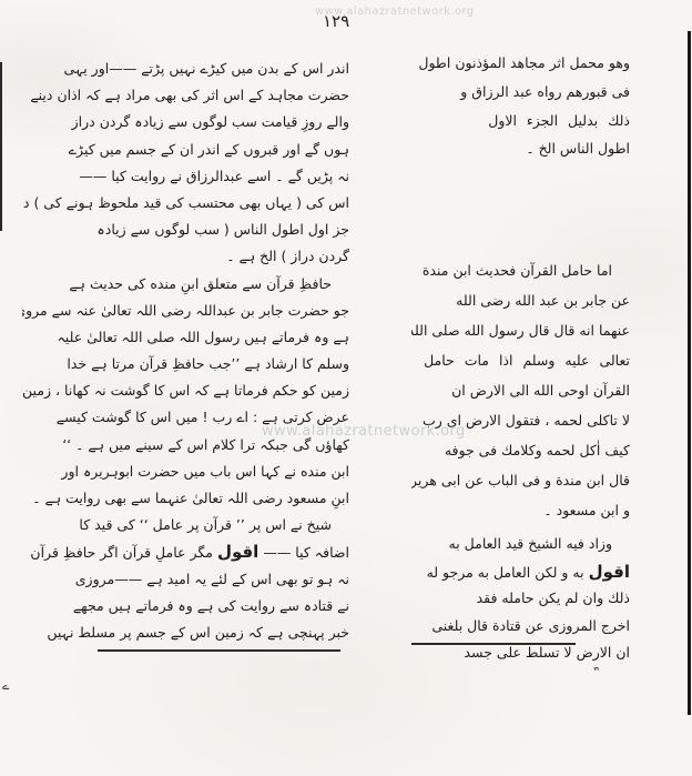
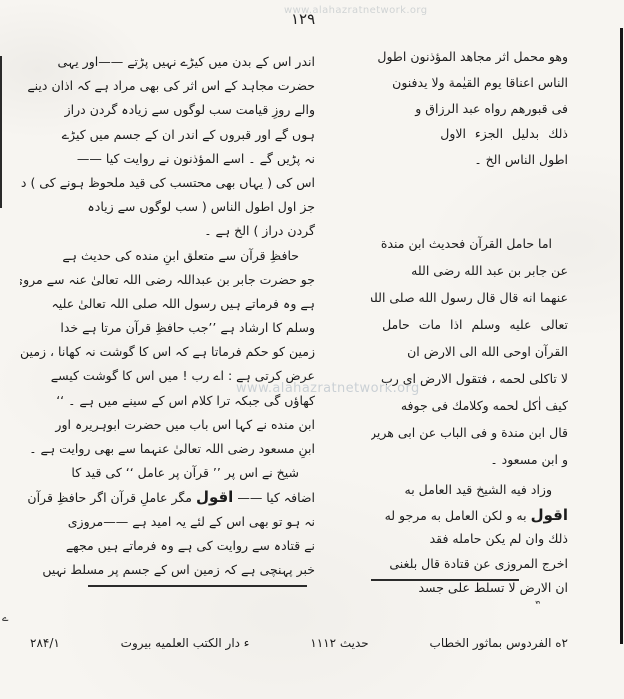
  www.alahazratnetwork.org
  ۱۲۹
  اندر اس کے بدن میں کیڑے نہیں پڑتے ——اور یہی
  حضرت مجاہد کے اس اثر کی بھی مراد ہے کہ اذان دینے
  والے روزِ قیامت سب لوگوں سے زیادہ گردن دراز
  ہوں گے اور قبروں کے اندر ان کے جسم میں کیڑے
- نہ پڑیں گے ۔ اسے عبدالرزاق نے روایت کیا ——
+ نہ پڑیں گے ۔ اسے المؤذنون نے روایت کیا ——
  اس کی ( یہاں بھی محتسب کی قید ملحوظ ہونے کی ) د
  جز اول اطول الناس ( سب لوگوں سے زیادہ
  گردن دراز ) الخ ہے ۔
  حافظِ قرآن سے متعلق ابنِ منده کی حدیث ہے
  جو حضرت جابر بن عبداللہ رضی اللہ تعالیٰ عنہ سے مرو
  ہے وہ فرماتے ہیں رسول اللہ صلی اللہ تعالیٰ علیہ
  وسلم کا ارشاد ہے ’’جب حافظِ قرآن مرتا ہے خدا
  زمین کو حکم فرماتا ہے کہ اس کا گوشت نہ کھانا ، زمین
  عرض کرتی ہے : اے رب ! میں اس کا گوشت کیسے
  کھاؤں گی جبکہ ترا کلام اس کے سینے میں ہے ۔ ‘‘
  ابن منده نے کہا اس باب میں حضرت ابوہریرہ اور
  ابنِ مسعود رضی اللہ تعالیٰ عنہما سے بھی روایت ہے ۔
  شیخ نے اس پر ’’ قرآن پر عامل ‘‘ کی قید کا
  اضافہ کیا —— اقول مگر عاملِ قرآن اگر حافظِ قرآن
  نہ ہو تو بھی اس کے لئے یہ امید ہے ——مروزی
  نے قتادہ سے روایت کی ہے وہ فرماتے ہیں مجھے
  خبر پہنچی ہے کہ زمین اس کے جسم پر مسلط نہیں
  وهو محمل اثر مجاهد المؤذنون اطول
+ الناس اعناقا يوم القيٰمة ولا يدفنون
  فى قبورهم رواه عبد الرزاق و
  ذلك بدليل الجزء الاول
  اطول الناس الخ ۔
  اما حامل القرآن فحديث ابن مندة
  عن جابر بن عبد الله رضى الله
  عنهما انه قال قال رسول الله صلى الله
  تعالى عليه وسلم اذا مات حامل
  القرآن اوحى الله الى الارض ان
  لا تاكلى لحمه ، فتقول الارض اى رب
  كيف اٰكل لحمه وكلامك فى جوفه
  قال ابن مندة و فى الباب عن ابى هرير
  و ابن مسعود ۔
  وزاد فيه الشيخ قيد العامل به
  اقول به و لكن العامل به مرجو له
  ذلك وان لم يكن حامله فقد
  اخرج المروزى عن قتادة قال بلغنى
  ان الارض لا تسلط على جسد
+ ٢ه الفردوس بماثور الخطاب
+ حديث ۱۱۱۲
+ ء دار الكتب العلميه بيروت
+ ۲۸۴/۱
  ے
  www.alahazratnetwork.org
